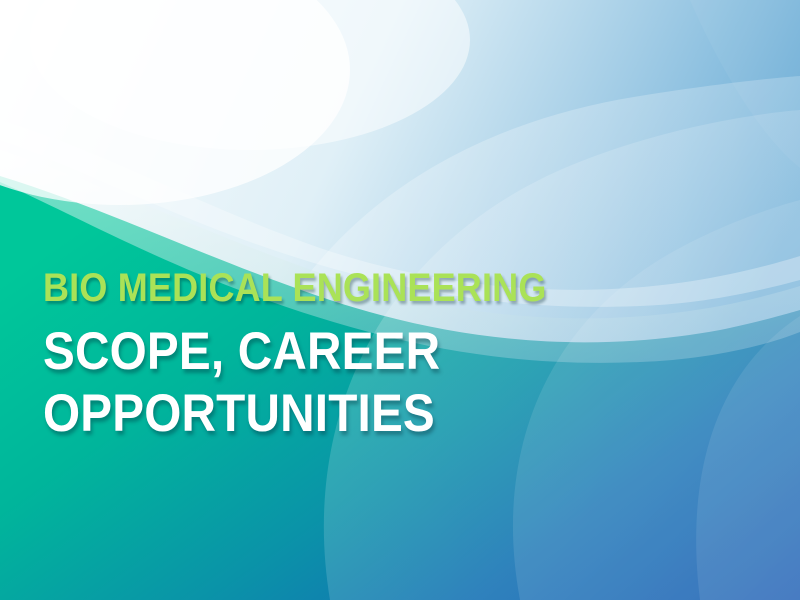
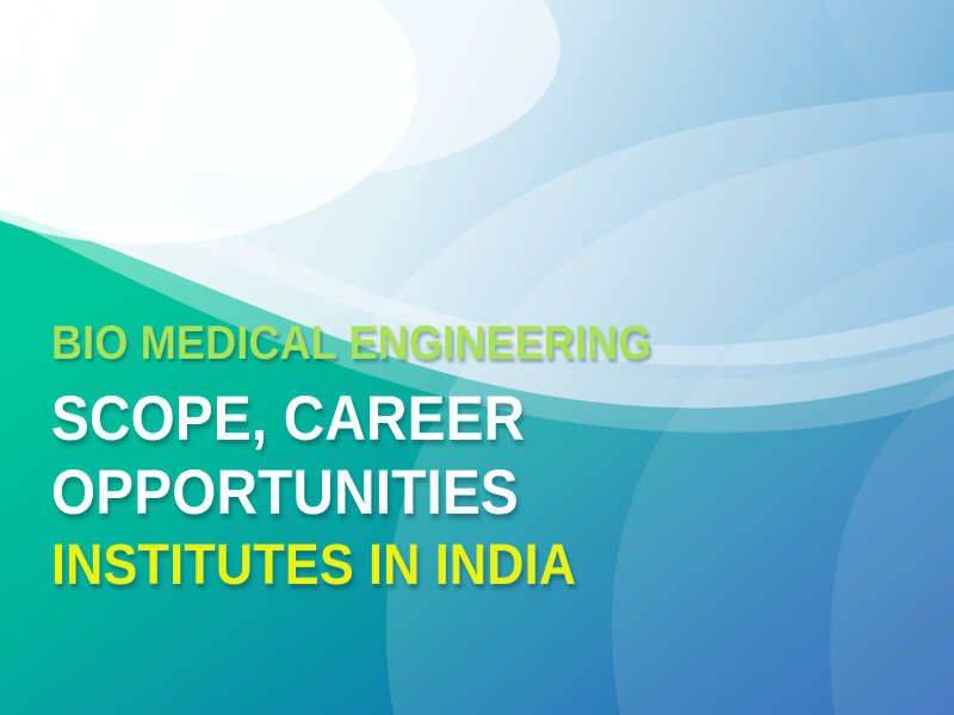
  BIO MEDICAL ENGINEERING
  SCOPE, CAREER
  OPPORTUNITIES
+ INSTITUTES IN INDIA
